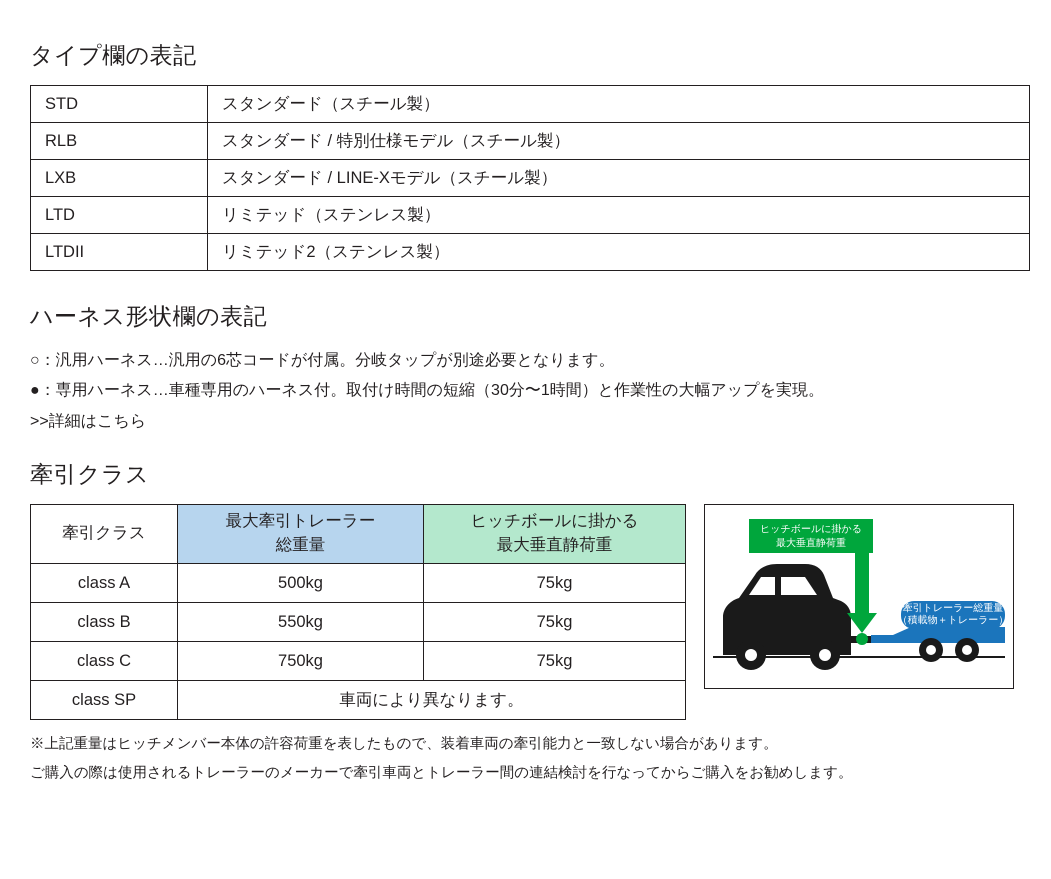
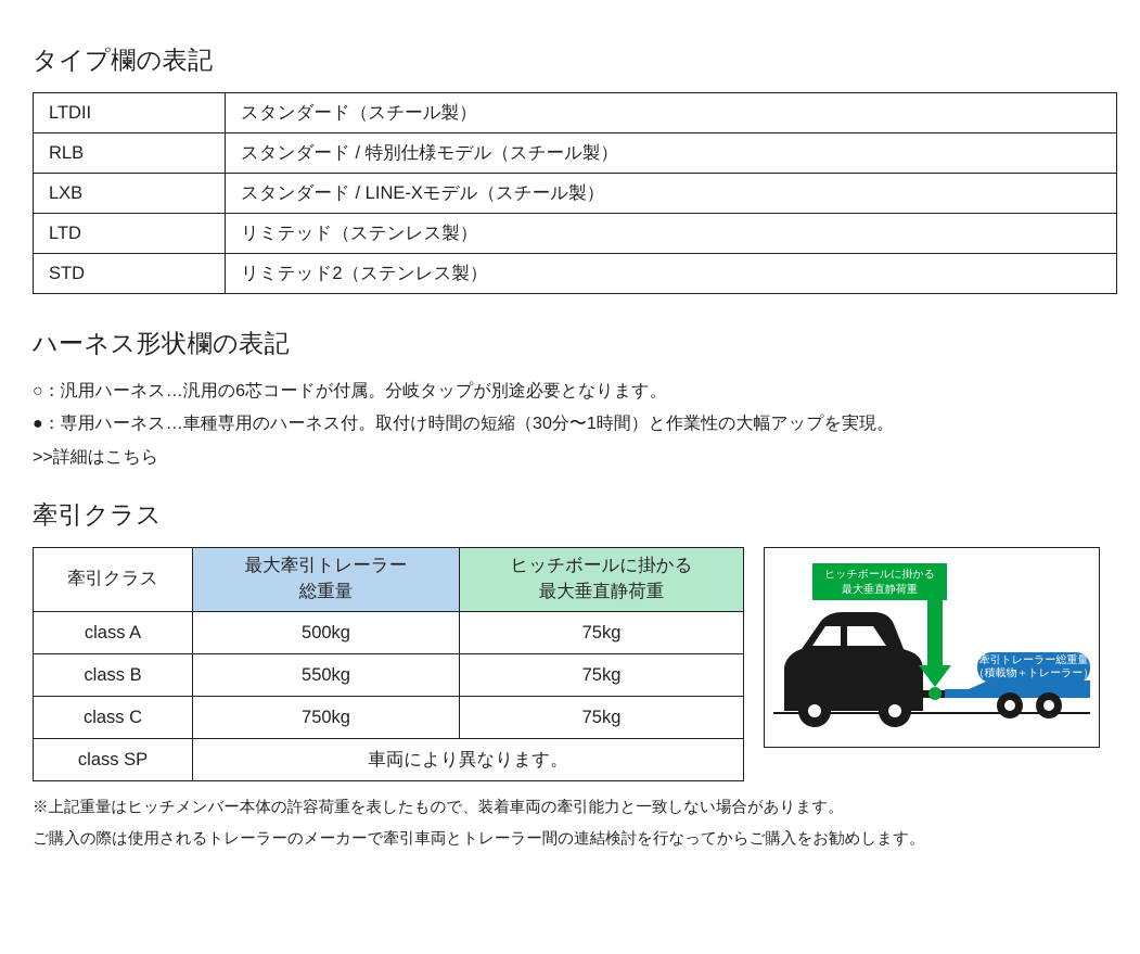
  タイプ欄の表記
- STD	スタンダード（スチール製）
+ LTDII	スタンダード（スチール製）
  RLB	スタンダード / 特別仕様モデル（スチール製）
  LXB	スタンダード / LINE-Xモデル（スチール製）
  LTD	リミテッド（ステンレス製）
- LTDII	リミテッド2（ステンレス製）
+ STD	リミテッド2（ステンレス製）
  ハーネス形状欄の表記
  ○：汎用ハーネス…汎用の6芯コードが付属。分岐タップが別途必要となります。
  ●：専用ハーネス…車種専用のハーネス付。取付け時間の短縮（30分〜1時間）と作業性の大幅アップを実現。
  >>詳細はこちら
  牽引クラス
  牽引クラス	最大牽引トレーラー 総重量	ヒッチボールに掛かる 最大垂直静荷重
  class A	500kg	75kg
  class B	550kg	75kg
  class C	750kg	75kg
  class SP	車両により異なります。
  牽引トレーラー総重量
  （積載物＋トレーラー）
  ヒッチボールに掛かる
  最大垂直静荷重
  ※上記重量はヒッチメンバー本体の許容荷重を表したもので、装着車両の牽引能力と一致しない場合があります。
  ご購入の際は使用されるトレーラーのメーカーで牽引車両とトレーラー間の連結検討を行なってからご購入をお勧めします。
